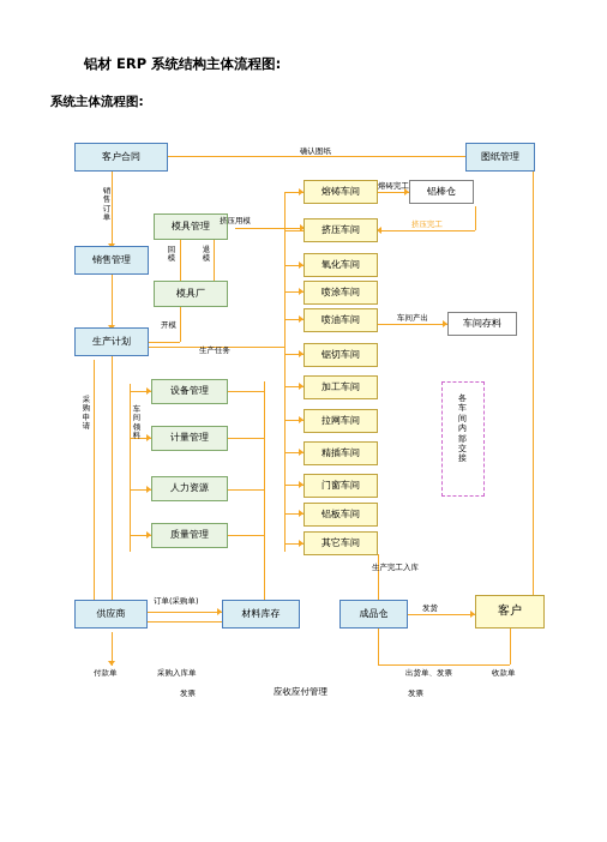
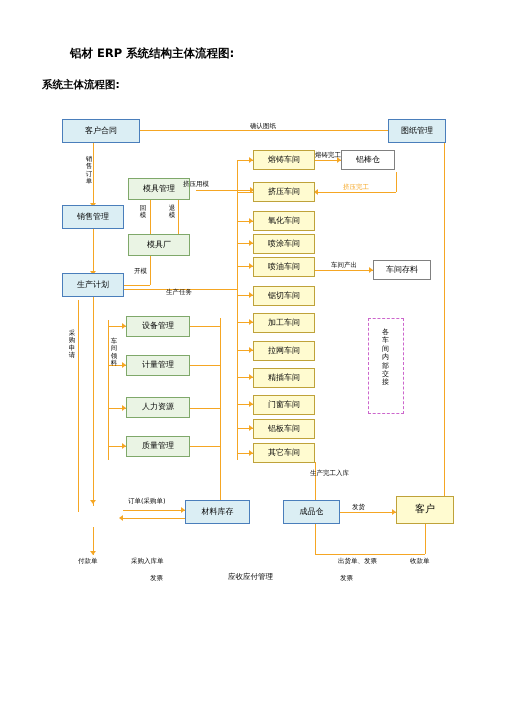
  铝材 ERP 系统结构主体流程图:
  系统主体流程图:
  各车间内部交接
  客户合同
  图纸管理
  销售管理
  生产计划
  模具管理
  模具厂
  设备管理
  计量管理
  人力资源
  质量管理
  熔铸车间
  铝棒仓
  挤压车间
  氧化车间
  喷涂车间
  喷油车间
  锯切车间
  加工车间
  拉网车间
  精插车间
  门窗车间
  铝板车间
  其它车间
  车间存料
- 供应商
  材料库存
  成品仓
  客户
  确认图纸
  销售订单
  挤压用模
  回模
  退模
  开模
  生产任务
  熔铸完工
  挤压完工
  车间产出
  采购申请
  车间领料
  订单(采购单)
  采购入库单
  发票
  付款单
  生产完工入库
  发货
  出货单、发票
  发票
  收款单
  应收应付管理
